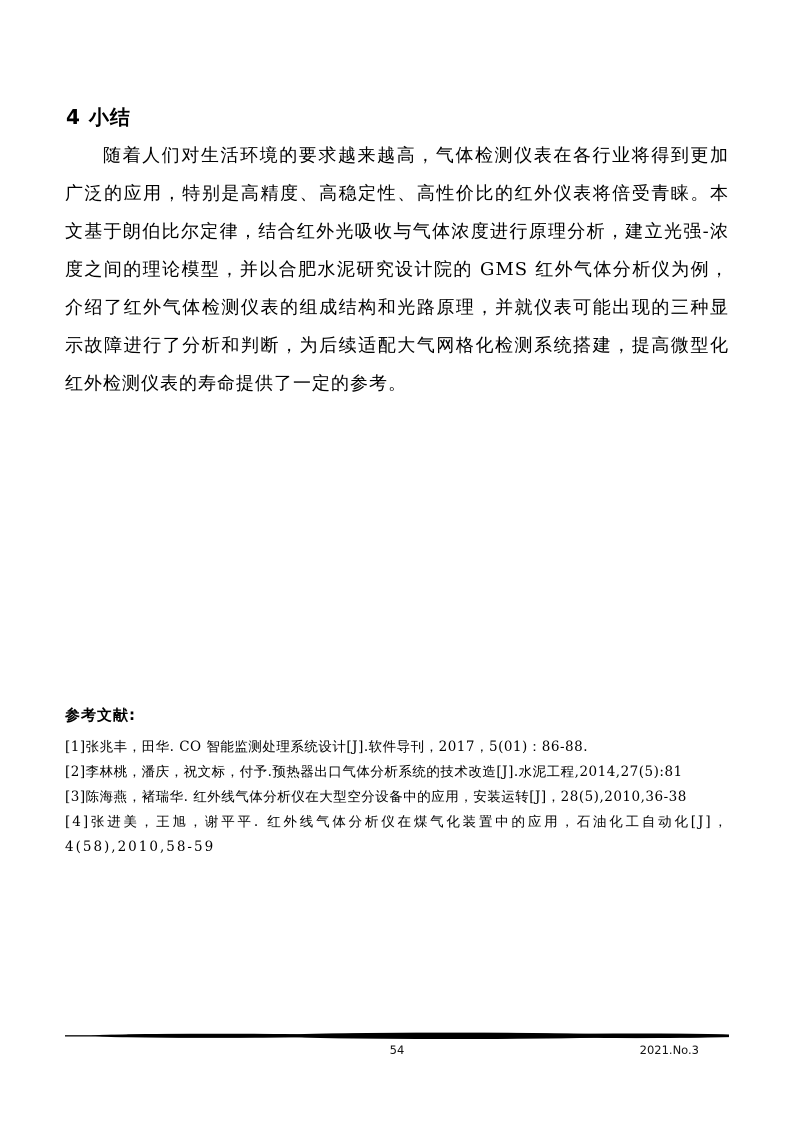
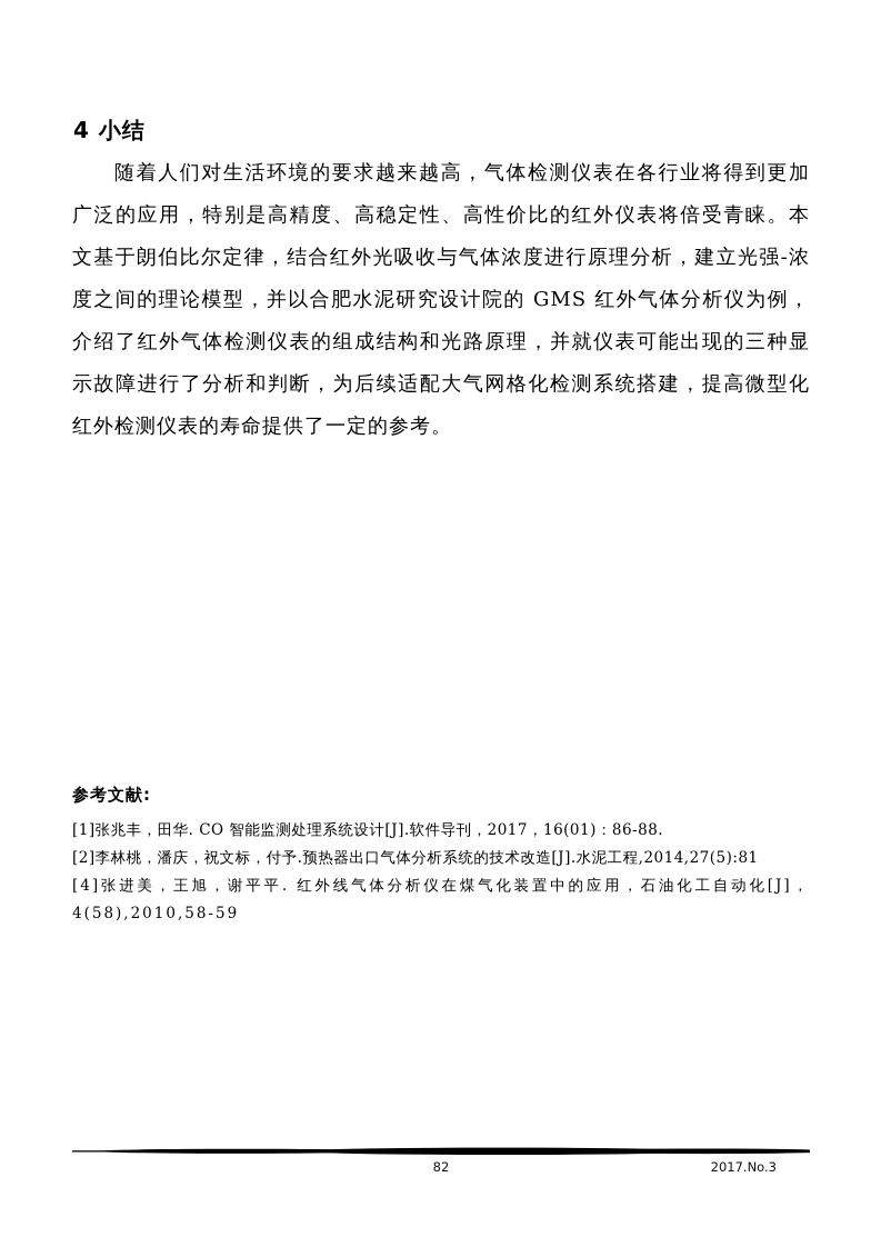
  4 小结
  随着人们对生活环境的要求越来越高，气体检测仪表在各行业将得到更加广泛的应用，特别是高精度、高稳定性、高性价比的红外仪表将倍受青睐。本文基于朗伯比尔定律，结合红外光吸收与气体浓度进行原理分析，建立光强-浓度之间的理论模型，并以合肥水泥研究设计院的 GMS 红外气体分析仪为例，介绍了红外气体检测仪表的组成结构和光路原理，并就仪表可能出现的三种显示故障进行了分析和判断，为后续适配大气网格化检测系统搭建，提高微型化红外检测仪表的寿命提供了一定的参考。
  参考文献:
- [1]张兆丰，田华. CO 智能监测处理系统设计[J].软件导刊，2017，5(01)：86-88.
+ [1]张兆丰，田华. CO 智能监测处理系统设计[J].软件导刊，2017，16(01)：86-88.
  [2]李林桃，潘庆，祝文标，付予.预热器出口气体分析系统的技术改造[J].水泥工程,2014,27(5):81
- [3]陈海燕，褚瑞华. 红外线气体分析仪在大型空分设备中的应用，安装运转[J]，28(5),2010,36-38
  [4]张进美，王旭，谢平平. 红外线气体分析仪在煤气化装置中的应用，石油化工自动化[J]，4(58),2010,58-59
- 54
+ 82
- 2021.No.3
+ 2017.No.3
